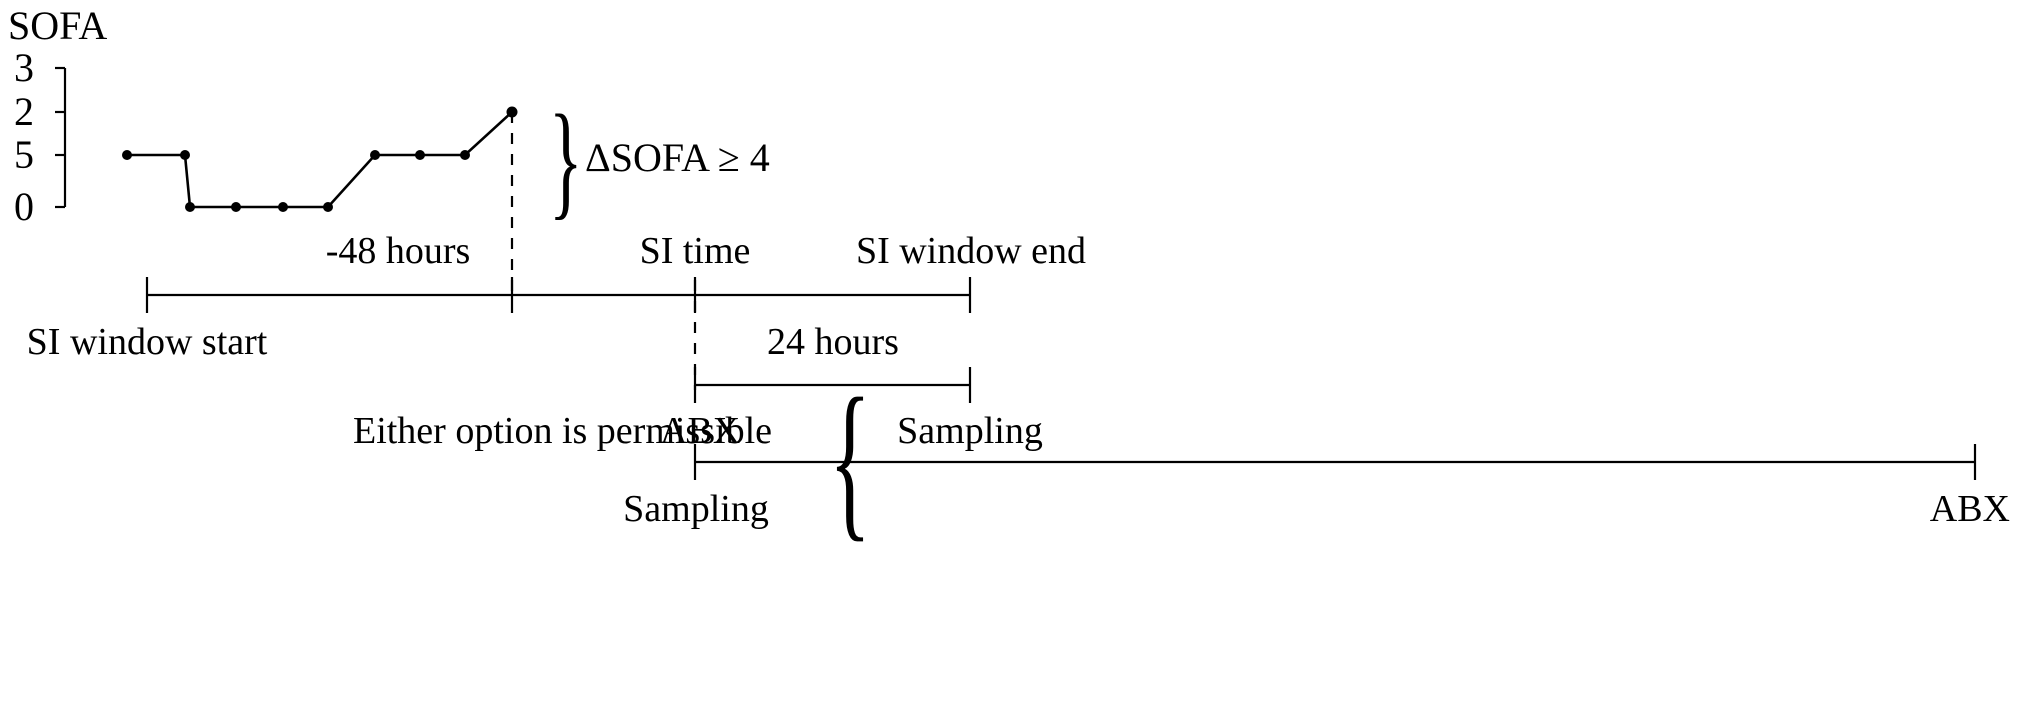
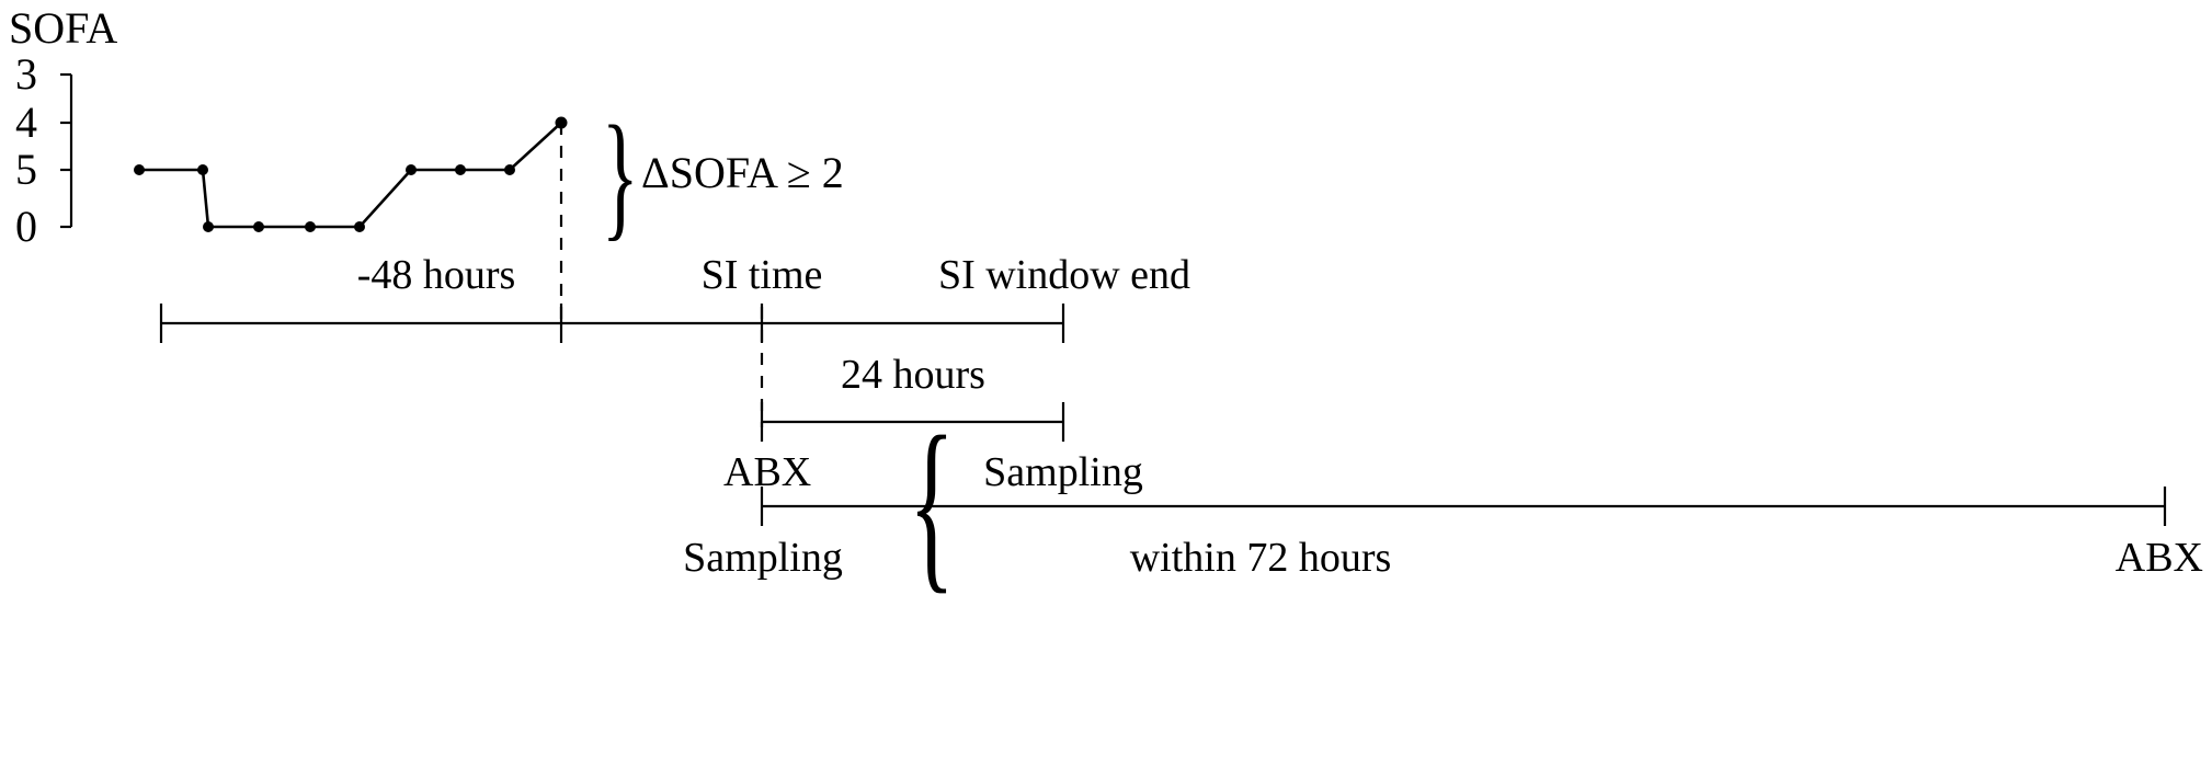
  SOFA
  3
- 2
+ 4
  5
  0
  }
- ΔSOFA ≥ 4
+ ΔSOFA ≥ 2
  -48 hours
  SI time
  SI window end
- SI window start
  24 hours
- Either option is permissible
  {
  ABX
  Sampling
  Sampling
+ within 72 hours
  ABX
